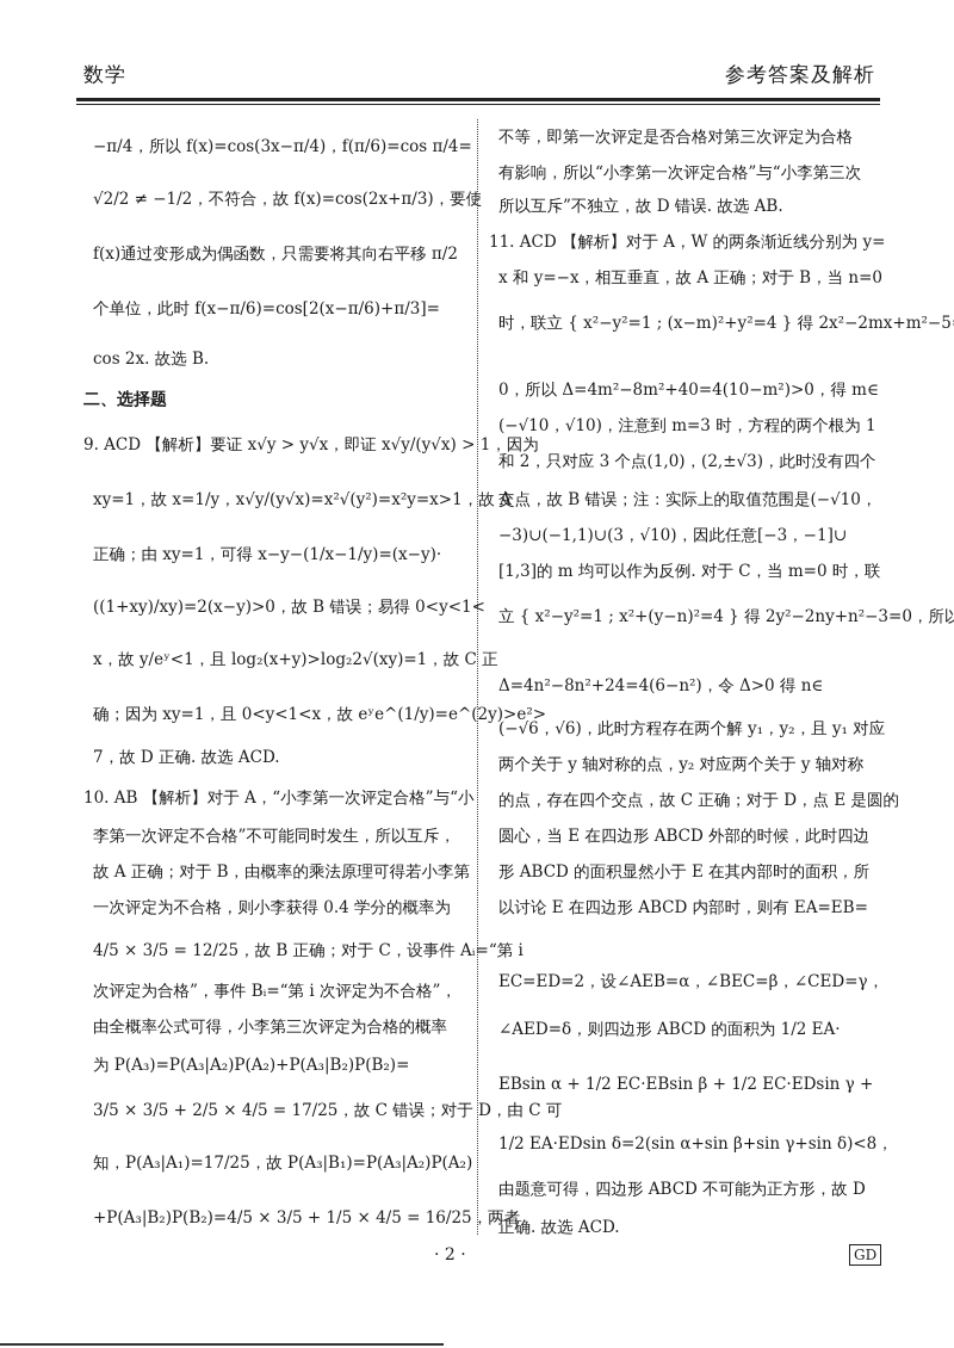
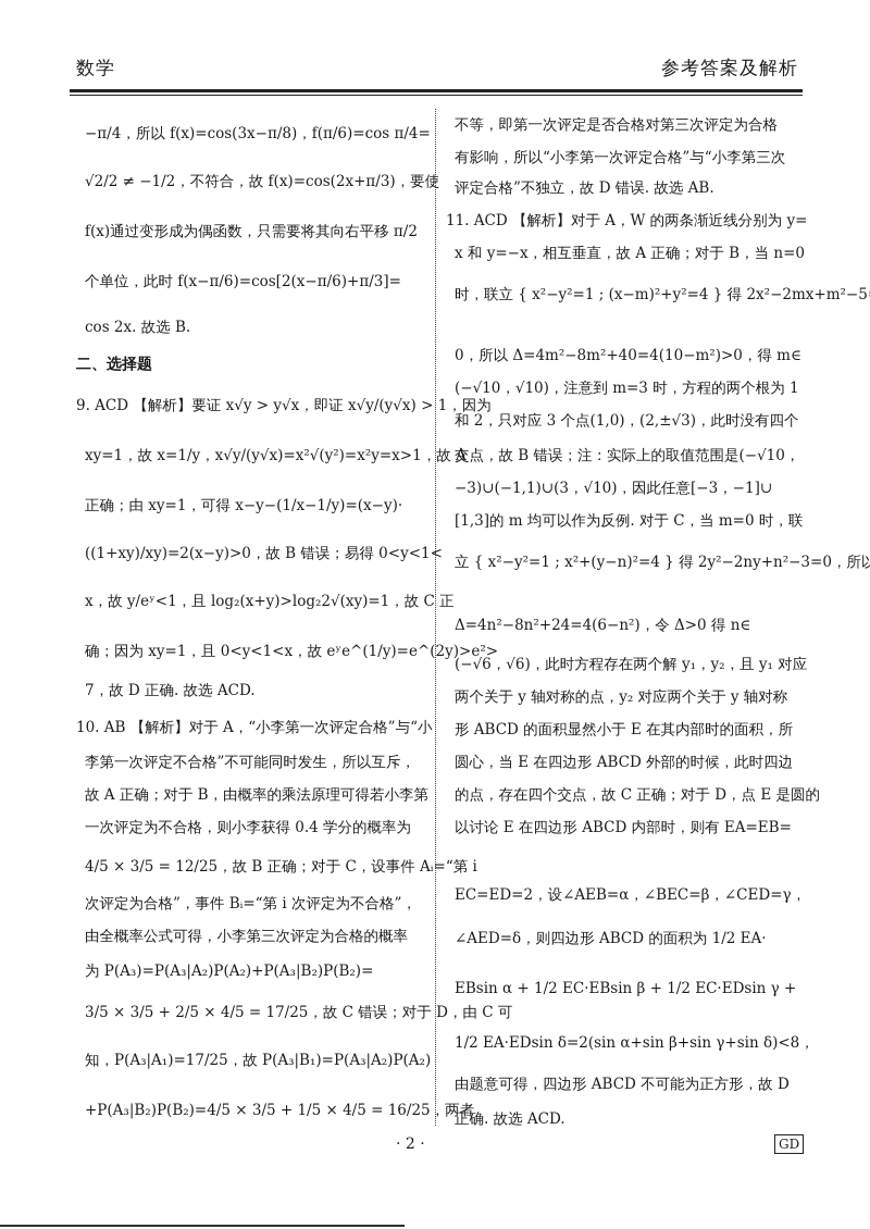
  数学
  参考答案及解析
- −π/4，所以 f(x)=cos(3x−π/4)，f(π/6)=cos π/4=
+ −π/4，所以 f(x)=cos(3x−π/8)，f(π/6)=cos π/4=
  √2/2 ≠ −1/2，不符合，故 f(x)=cos(2x+π/3)，要使
  f(x)通过变形成为偶函数，只需要将其向右平移 π/2
  个单位，此时 f(x−π/6)=cos[2(x−π/6)+π/3]=
  cos 2x. 故选 B.
  二、选择题
  9. ACD 【解析】要证 x√y > y√x，即证 x√y/(y√x) > 1，因为
  xy=1，故 x=1/y，x√y/(y√x)=x²√(y²)=x²y=x>1，故 A
  正确；由 xy=1，可得 x−y−(1/x−1/y)=(x−y)·
  ((1+xy)/xy)=2(x−y)>0，故 B 错误；易得 0<y<1<
  x，故 y/eʸ<1，且 log₂(x+y)>log₂2√(xy)=1，故 C 正
  确；因为 xy=1，且 0<y<1<x，故 eʸe^(1/y)=e^(2y)>e²>
  7，故 D 正确. 故选 ACD.
  10. AB 【解析】对于 A，“小李第一次评定合格”与“小
  李第一次评定不合格”不可能同时发生，所以互斥，
  故 A 正确；对于 B，由概率的乘法原理可得若小李第
  一次评定为不合格，则小李获得 0.4 学分的概率为
  4/5 × 3/5 = 12/25，故 B 正确；对于 C，设事件 Aᵢ=“第 i
  次评定为合格”，事件 Bᵢ=“第 i 次评定为不合格”，
  由全概率公式可得，小李第三次评定为合格的概率
  为 P(A₃)=P(A₃|A₂)P(A₂)+P(A₃|B₂)P(B₂)=
  3/5 × 3/5 + 2/5 × 4/5 = 17/25，故 C 错误；对于 D，由 C 可
  知，P(A₃|A₁)=17/25，故 P(A₃|B₁)=P(A₃|A₂)P(A₂)
  +P(A₃|B₂)P(B₂)=4/5 × 3/5 + 1/5 × 4/5 = 16/25，两者
  不等，即第一次评定是否合格对第三次评定为合格
  有影响，所以“小李第一次评定合格”与“小李第三次
- 所以互斥”不独立，故 D 错误. 故选 AB.
+ 评定合格”不独立，故 D 错误. 故选 AB.
  11. ACD 【解析】对于 A，W 的两条渐近线分别为 y=
  x 和 y=−x，相互垂直，故 A 正确；对于 B，当 n=0
  时，联立 { x²−y²=1 ; (x−m)²+y²=4 } 得 2x²−2mx+m²−5
  0，所以 Δ=4m²−8m²+40=4(10−m²)>0，得 m∈
  (−√10，√10)，注意到 m=3 时，方程的两个根为 1
  和 2，只对应 3 个点(1,0)，(2,±√3)，此时没有四个
  交点，故 B 错误；注：实际上的取值范围是(−√10，
  −3)∪(−1,1)∪(3，√10)，因此任意[−3，−1]∪
  [1,3]的 m 均可以作为反例. 对于 C，当 m=0 时，联
  立 { x²−y²=1 ; x²+(y−n)²=4 } 得 2y²−2ny+n²−3=0，所以
  Δ=4n²−8n²+24=4(6−n²)，令 Δ>0 得 n∈
  (−√6，√6)，此时方程存在两个解 y₁，y₂，且 y₁ 对应
  两个关于 y 轴对称的点，y₂ 对应两个关于 y 轴对称
- 的点，存在四个交点，故 C 正确；对于 D，点 E 是圆的
+ 形 ABCD 的面积显然小于 E 在其内部时的面积，所
  圆心，当 E 在四边形 ABCD 外部的时候，此时四边
- 形 ABCD 的面积显然小于 E 在其内部时的面积，所
+ 的点，存在四个交点，故 C 正确；对于 D，点 E 是圆的
  以讨论 E 在四边形 ABCD 内部时，则有 EA=EB=
  EC=ED=2，设∠AEB=α，∠BEC=β，∠CED=γ，
  ∠AED=δ，则四边形 ABCD 的面积为 1/2 EA·
  EBsin α + 1/2 EC·EBsin β + 1/2 EC·EDsin γ +
  1/2 EA·EDsin δ=2(sin α+sin β+sin γ+sin δ)<8，
  由题意可得，四边形 ABCD 不可能为正方形，故 D
  正确. 故选 ACD.
  · 2 ·
  GD
